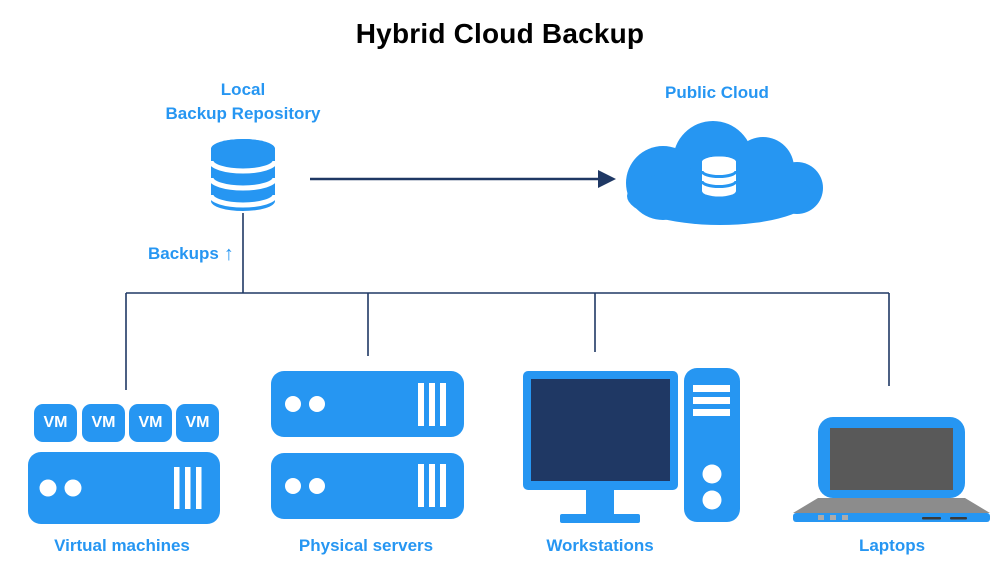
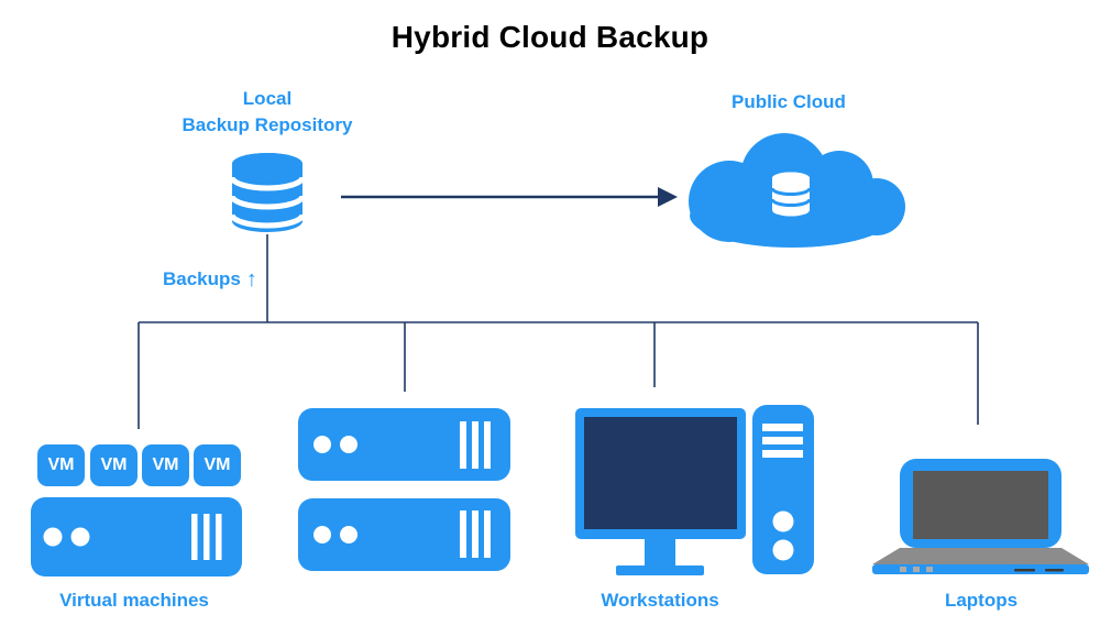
  Hybrid Cloud Backup
  Local
  Backup Repository
  Public Cloud
  Backups
  ↑
  VM
  VM
  VM
  VM
  Virtual machines
- Physical servers
  Workstations
  Laptops
